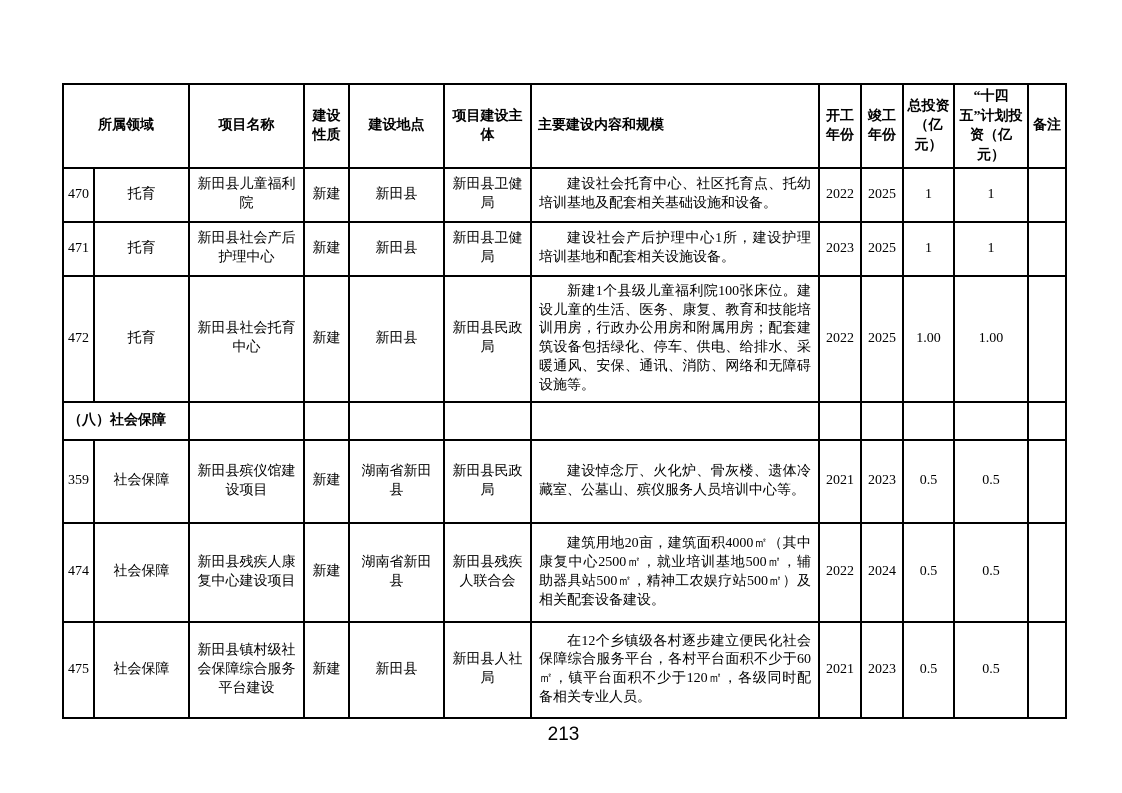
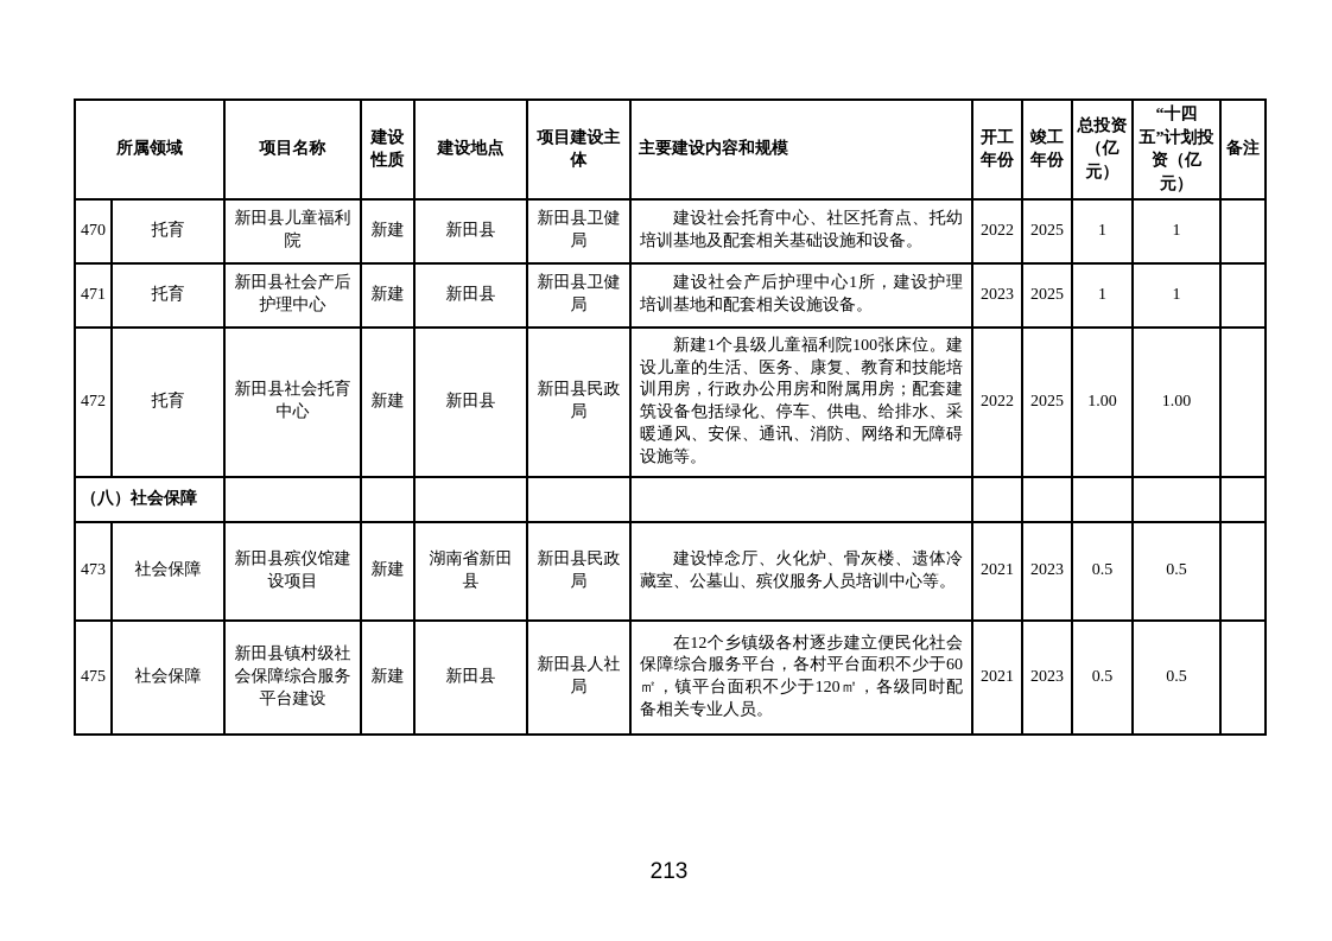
  所属领域	项目名称	建设性质	建设地点	项目建设主体	主要建设内容和规模	开工年份	竣工年份	总投资（亿元）	“十四五”计划投资（亿元）	备注
  470	托育	新田县儿童福利院	新建	新田县	新田县卫健局	建设社会托育中心、社区托育点、托幼培训基地及配套相关基础设施和设备。	2022	2025	1	1
  471	托育	新田县社会产后护理中心	新建	新田县	新田县卫健局	建设社会产后护理中心1所，建设护理培训基地和配套相关设施设备。	2023	2025	1	1
  472	托育	新田县社会托育中心	新建	新田县	新田县民政局	新建1个县级儿童福利院100张床位。建设儿童的生活、医务、康复、教育和技能培训用房，行政办公用房和附属用房；配套建筑设备包括绿化、停车、供电、给排水、采暖通风、安保、通讯、消防、网络和无障碍设施等。	2022	2025	1.00	1.00
  （八）社会保障
- 359	社会保障	新田县殡仪馆建设项目	新建	湖南省新田县	新田县民政局	建设悼念厅、火化炉、骨灰楼、遗体冷藏室、公墓山、殡仪服务人员培训中心等。	2021	2023	0.5	0.5
+ 473	社会保障	新田县殡仪馆建设项目	新建	湖南省新田县	新田县民政局	建设悼念厅、火化炉、骨灰楼、遗体冷藏室、公墓山、殡仪服务人员培训中心等。	2021	2023	0.5	0.5
- 474	社会保障	新田县残疾人康复中心建设项目	新建	湖南省新田县	新田县残疾人联合会	建筑用地20亩，建筑面积4000㎡（其中康复中心2500㎡，就业培训基地500㎡，辅助器具站500㎡，精神工农娱疗站500㎡）及相关配套设备建设。	2022	2024	0.5	0.5
  475	社会保障	新田县镇村级社会保障综合服务平台建设	新建	新田县	新田县人社局	在12个乡镇级各村逐步建立便民化社会保障综合服务平台，各村平台面积不少于60㎡，镇平台面积不少于120㎡，各级同时配备相关专业人员。	2021	2023	0.5	0.5
  213
